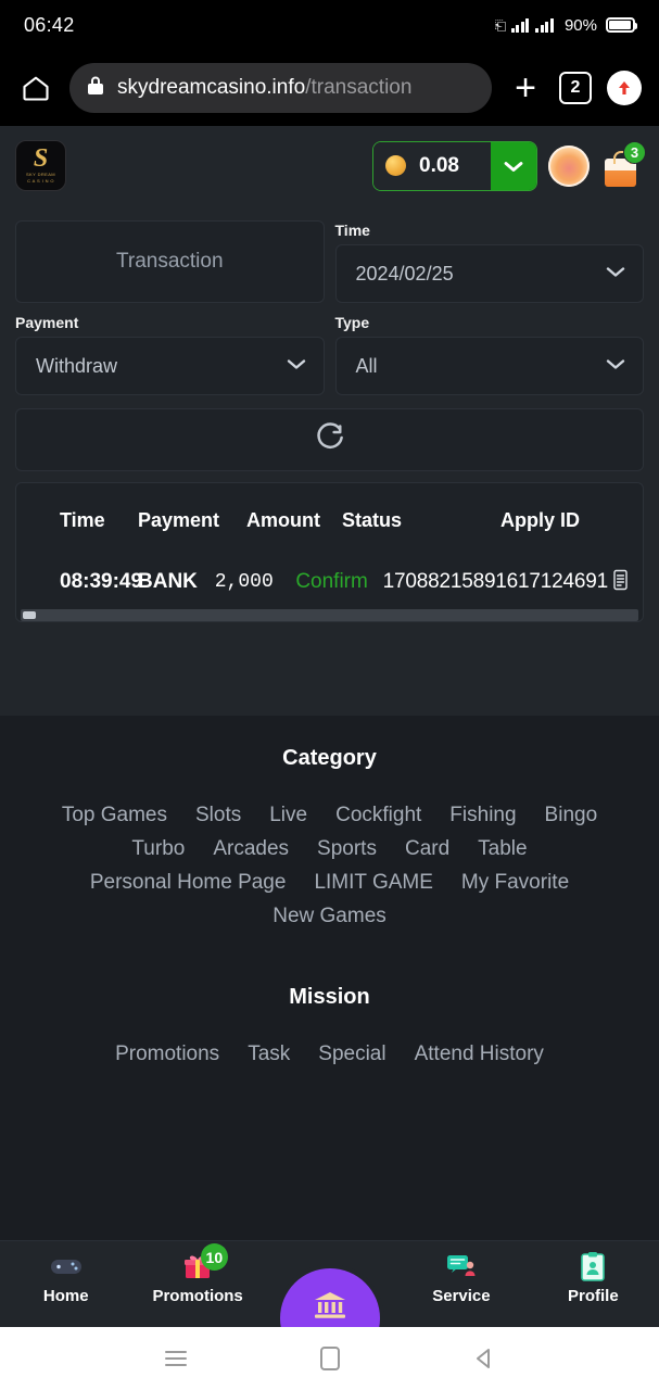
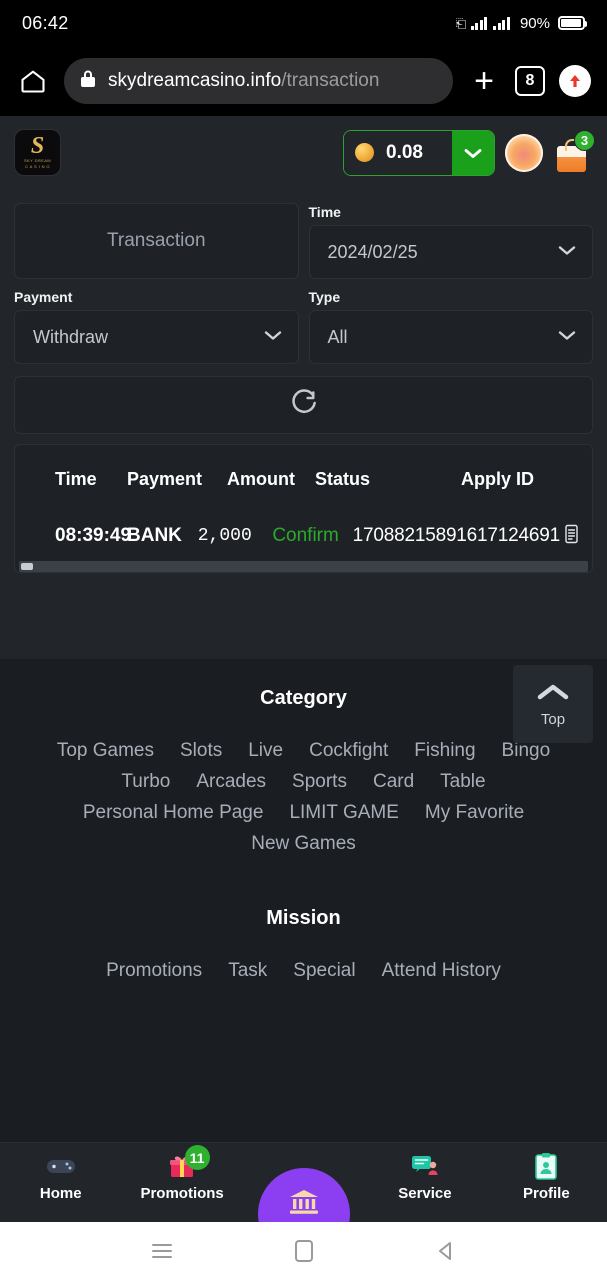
  06:42
  ⎗
  90%
  skydreamcasino.info/transaction
  +
- 2
+ 8
  S
  0.08
  3
  Transaction
  Time
  2024/02/25
  Payment
  Withdraw
  Type
  All
  Time
  Payment
  Amount
  Status
  Apply ID
  08:39:49
  BANK
  2,000
  Confirm
  17088215891617124691
+ Top
  Category
  Top Games
  Slots
  Live
  Cockfight
  Fishing
  Bingo
  Turbo
  Arcades
  Sports
  Card
  Table
  Personal Home Page
  LIMIT GAME
  My Favorite
  New Games
  Mission
  Promotions
  Task
  Special
  Attend History
  Home
- 10
+ 11
  Promotions
  Service
  Profile
